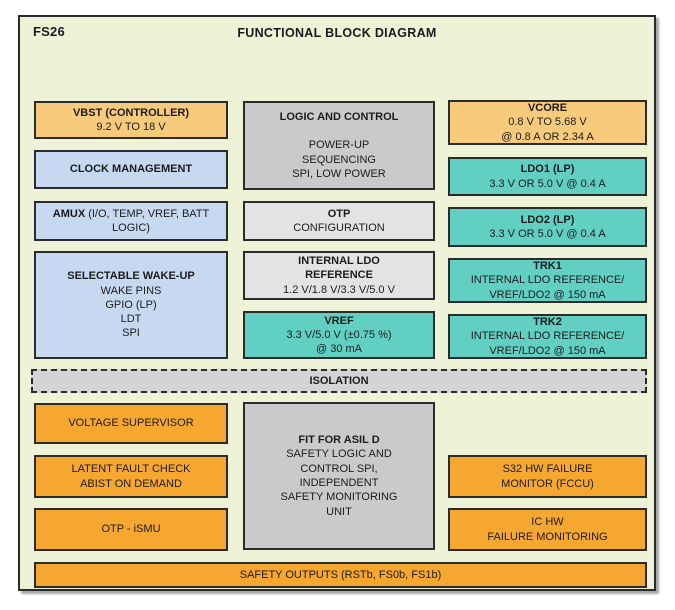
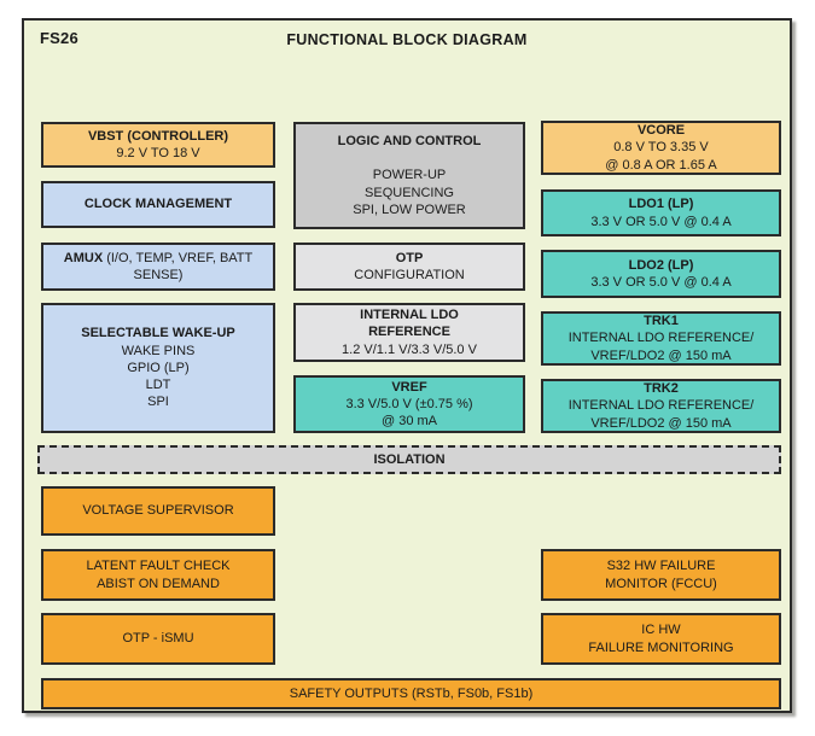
  FS26
  FUNCTIONAL BLOCK DIAGRAM
  VBST (CONTROLLER)
  9.2 V TO 18 V
  CLOCK MANAGEMENT
- AMUX (I/O, TEMP, VREF, BATT LOGIC)
+ AMUX (I/O, TEMP, VREF, BATT SENSE)
  SELECTABLE WAKE-UP
  WAKE PINS
  GPIO (LP)
  LDT
  SPI
  LOGIC AND CONTROL
  POWER-UP
  SEQUENCING
  SPI, LOW POWER
  OTP
  CONFIGURATION
  INTERNAL LDO
  REFERENCE
- 1.2 V/1.8 V/3.3 V/5.0 V
+ 1.2 V/1.1 V/3.3 V/5.0 V
  VREF
  3.3 V/5.0 V (±0.75 %)
  @ 30 mA
  VCORE
- 0.8 V TO 5.68 V
+ 0.8 V TO 3.35 V
- @ 0.8 A OR 2.34 A
+ @ 0.8 A OR 1.65 A
  LDO1 (LP)
  3.3 V OR 5.0 V @ 0.4 A
  LDO2 (LP)
  3.3 V OR 5.0 V @ 0.4 A
  TRK1
  INTERNAL LDO REFERENCE/
  VREF/LDO2 @ 150 mA
  TRK2
  INTERNAL LDO REFERENCE/
  VREF/LDO2 @ 150 mA
  ISOLATION
  VOLTAGE SUPERVISOR
  LATENT FAULT CHECK
  ABIST ON DEMAND
  OTP - iSMU
- FIT FOR ASIL D
- SAFETY LOGIC AND
- CONTROL SPI,
- INDEPENDENT
- SAFETY MONITORING
- UNIT
  S32 HW FAILURE
  MONITOR (FCCU)
  IC HW
  FAILURE MONITORING
  SAFETY OUTPUTS (RSTb, FS0b, FS1b)
